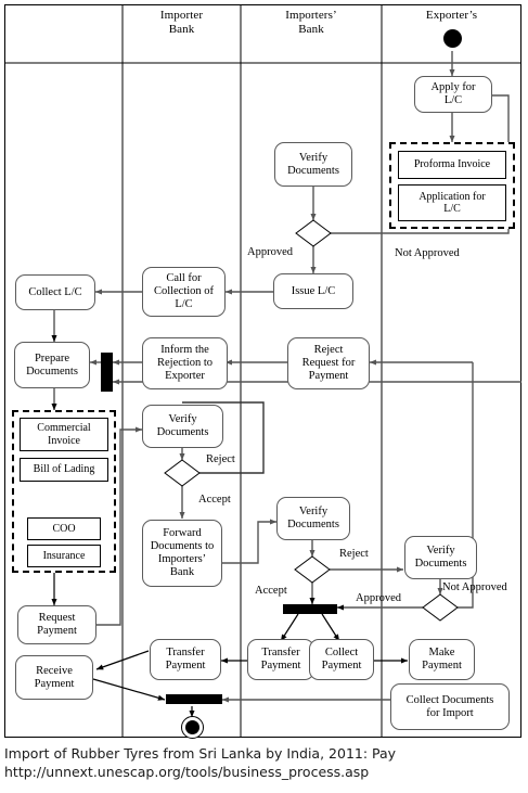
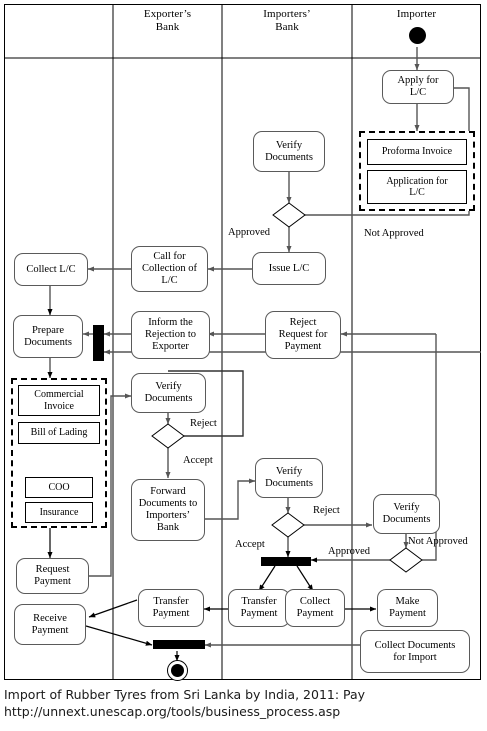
- Importer
+ Exporter’s
  Bank
  Importers’
  Bank
- Exporter’s
+ Importer
  Apply for
  L/C
  Proforma Invoice
  Application for
  L/C
  Not Approved
  Verify
  Documents
  Approved
  Issue L/C
  Call for
  Collection of
  L/C
  Inform the
  Rejection to
  Exporter
  Verify
  Documents
  Reject
  Accept
  Forward
  Documents to
  Importers’
  Bank
  Transfer
  Payment
  Collect L/C
  Prepare
  Documents
  Commercial
  Invoice
  Bill of Lading
  COO
  Insurance
  Request
  Payment
  Receive
  Payment
  Verify
  Documents
  Reject
  Accept
  Transfer
  Payment
  Collect
  Payment
  Verify
  Documents
  Not Approved
  Approved
  Reject
  Request for
  Payment
  Make
  Payment
  Collect Documents
  for Import
  Import of Rubber Tyres from Sri Lanka by India, 2011: Pay
  http://unnext.unescap.org/tools/business_process.asp
